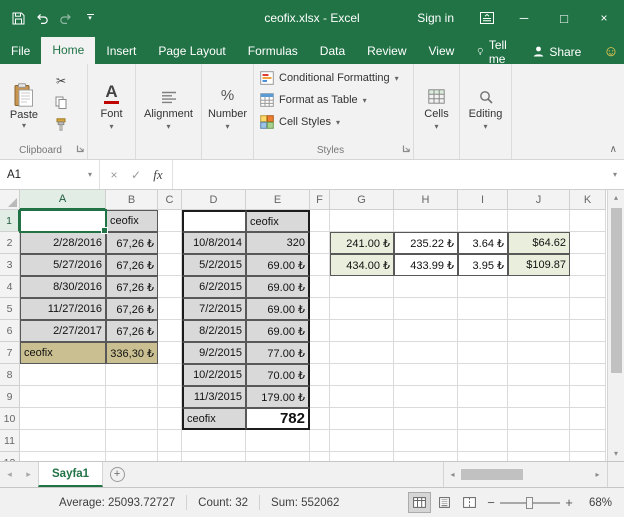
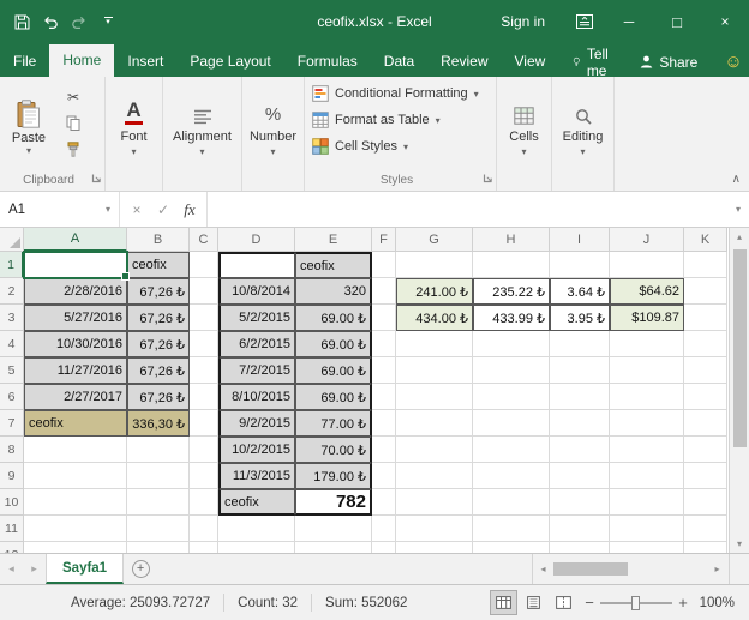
  ceofix.xlsx - Excel
  Sign in
  ─
  □
  ×
  File
  Home
  Insert
  Page Layout
  Formulas
  Data
  Review
  View
  Tell me
  Share
  ☺
  Paste
  ▾
  ✂
  Clipboard
  A
  Font
  ▾
  Alignment
  ▾
  %
  Number
  ▾
  Conditional Formatting
  ▾
  Format as Table
  ▾
  Cell Styles
  ▾
  Styles
  Cells
  ▾
  Editing
  ▾
  ∧
  A1
  ▾
  ×
  ✓
  fx
  ▾
  A
  B
  C
  D
  E
  F
  G
  H
  I
  J
  K
  1
  ceofix
  ceofix
  2
  2/28/2016
  67,26 ₺
  10/8/2014
  320
  241.00 ₺
  235.22 ₺
  3.64 ₺
  $64.62
  3
  5/27/2016
  67,26 ₺
  5/2/2015
  69.00 ₺
  434.00 ₺
  433.99 ₺
  3.95 ₺
  $109.87
  4
- 8/30/2016
+ 10/30/2016
  67,26 ₺
  6/2/2015
  69.00 ₺
  5
  11/27/2016
  67,26 ₺
  7/2/2015
  69.00 ₺
  6
  2/27/2017
  67,26 ₺
- 8/2/2015
+ 8/10/2015
  69.00 ₺
  7
  ceofix
  336,30 ₺
  9/2/2015
  77.00 ₺
  8
  10/2/2015
  70.00 ₺
  9
  11/3/2015
  179.00 ₺
  10
  ceofix
  782
  11
  ▴
  ▾
  ◂
  ▸
  Sayfa1
  +
  ◂
  ▸
  Average: 25093.72727
  Count: 32
  Sum: 552062
  −
  +
- 68%
+ 100%
